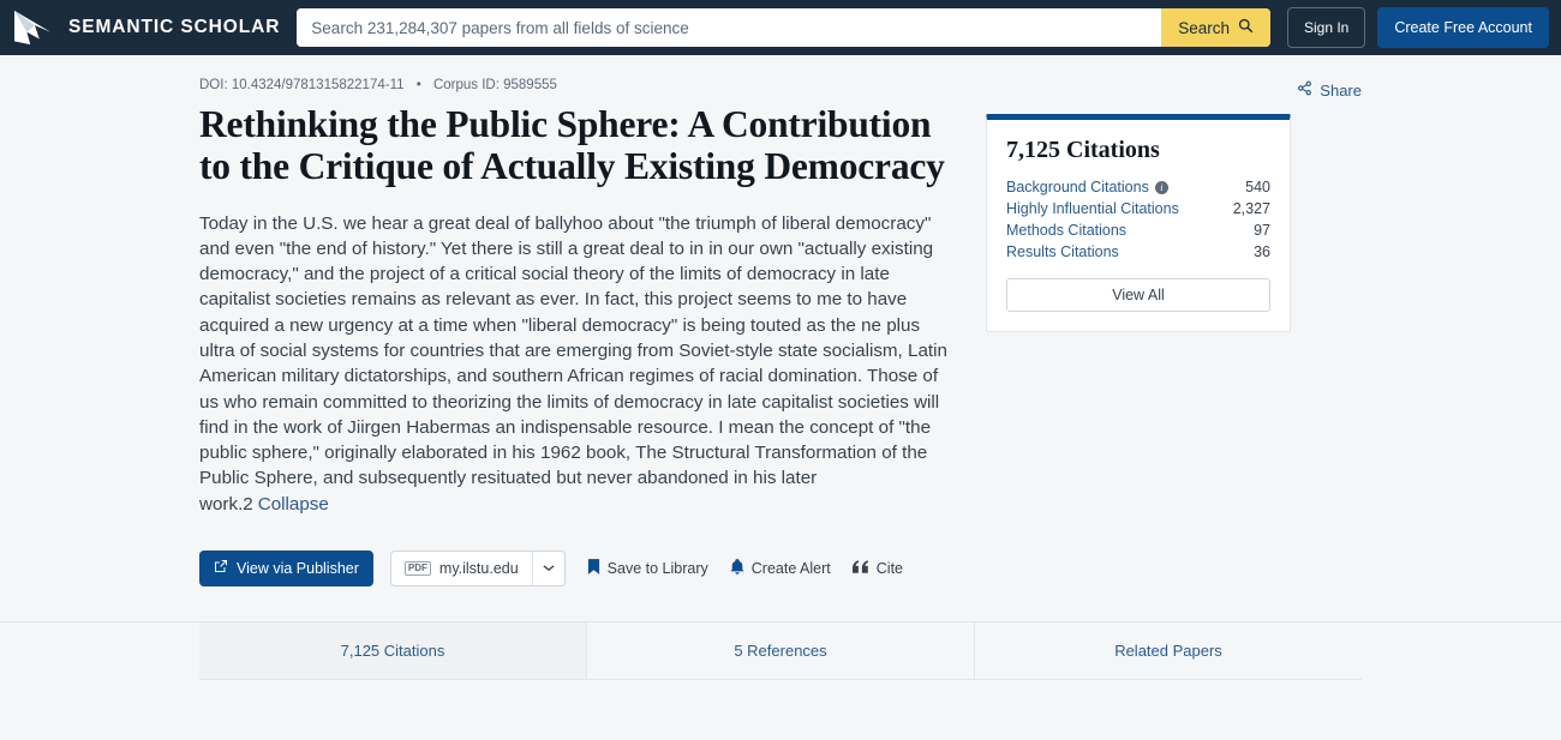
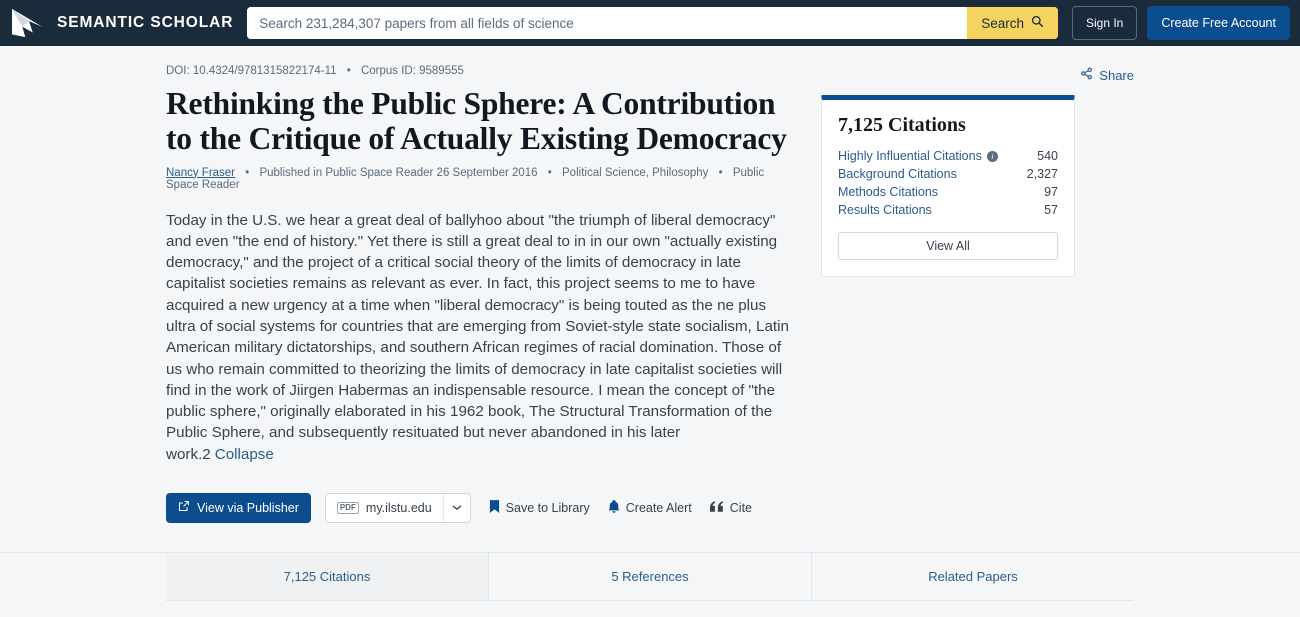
  SEMANTIC SCHOLAR
  Search 231,284,307 papers from all fields of science
  Search
  Sign In
  Create Free Account
  Share
  DOI: 10.4324/9781315822174-11 • Corpus ID: 9589555
  Rethinking the Public Sphere: A Contribution to the Critique of Actually Existing Democracy
+ Nancy Fraser • Published in Public Space Reader 26 September 2016 • Political Science, Philosophy • Public Space Reader
  Today in the U.S. we hear a great deal of ballyhoo about "the triumph of liberal democracy" and even "the end of history." Yet there is still a great deal to in in our own "actually existing democracy," and the project of a critical social theory of the limits of democracy in late capitalist societies remains as relevant as ever. In fact, this project seems to me to have acquired a new urgency at a time when "liberal democracy" is being touted as the ne plus ultra of social systems for countries that are emerging from Soviet-style state socialism, Latin American military dictatorships, and southern African regimes of racial domination. Those of us who remain committed to theorizing the limits of democracy in late capitalist societies will find in the work of Jiirgen Habermas an indispensable resource. I mean the concept of "the public sphere," originally elaborated in his 1962 book, The Structural Transformation of the Public Sphere, and subsequently resituated but never abandoned in his later work.2 Collapse
  View via Publisher
  PDF
  my.ilstu.edu
  Save to Library
  Create Alert
  Cite
  7,125 Citations
- Background Citations
+ Highly Influential Citations
  i
  540
- Highly Influential Citations
+ Background Citations
  2,327
  Methods Citations
  97
  Results Citations
- 36
+ 57
  View All
  7,125 Citations
  5 References
  Related Papers
